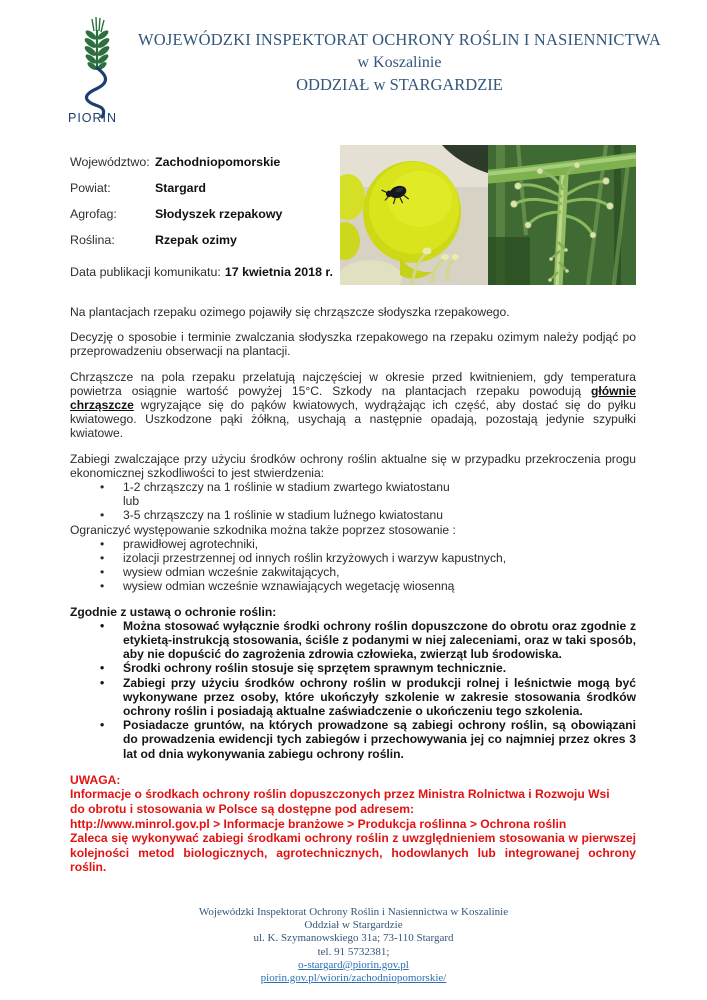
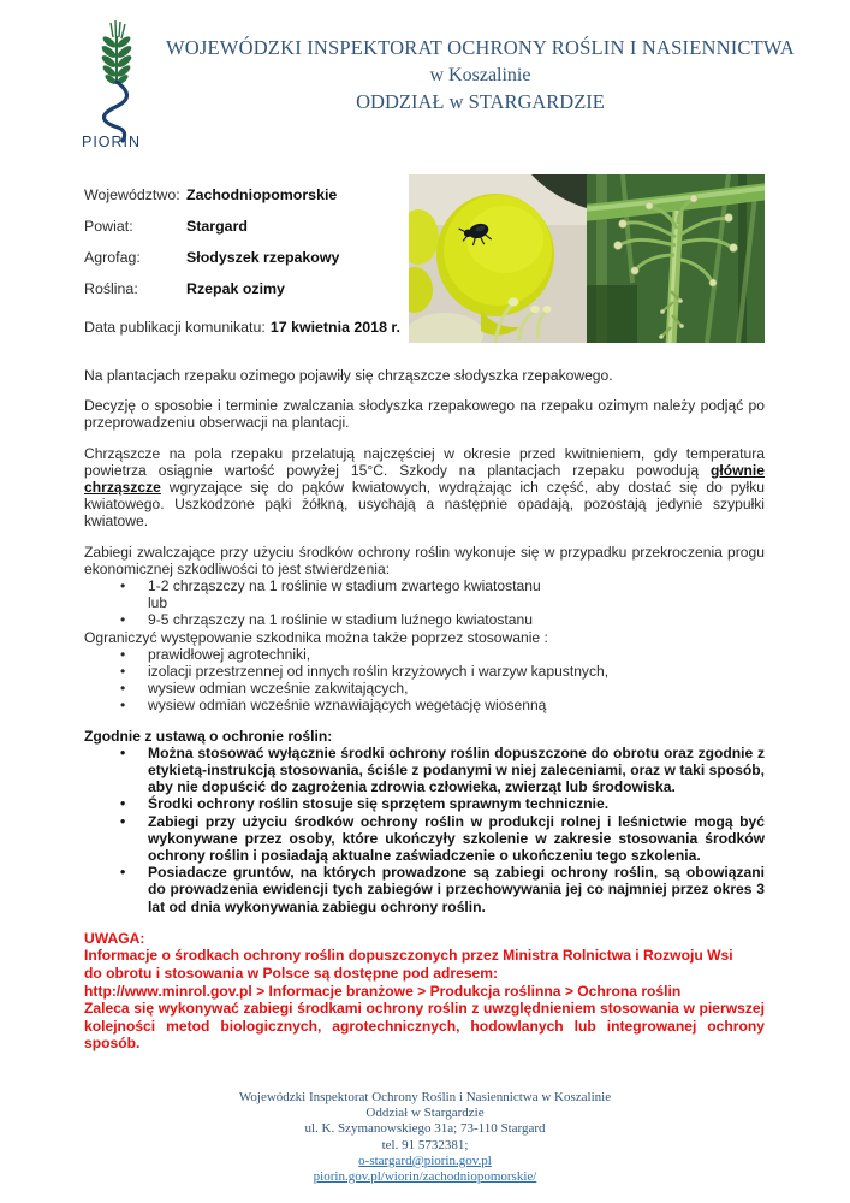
  PIORIN
  WOJEWÓDZKI INSPEKTORAT OCHRONY ROŚLIN I NASIENNICTWA
  w Koszalinie
  ODDZIAŁ w STARGARDZIE
  Województwo: Zachodniopomorskie
  Powiat: Stargard
  Agrofag: Słodyszek rzepakowy
  Roślina: Rzepak ozimy
  Data publikacji komunikatu: 17 kwietnia 2018 r.
  Na plantacjach rzepaku ozimego pojawiły się chrząszcze słodyszka rzepakowego.
  Decyzję o sposobie i terminie zwalczania słodyszka rzepakowego na rzepaku ozimym należy podjąć po przeprowadzeniu obserwacji na plantacji.
  Chrząszcze na pola rzepaku przelatują najczęściej w okresie przed kwitnieniem, gdy temperatura powietrza osiągnie wartość powyżej 15°C. Szkody na plantacjach rzepaku powodują głównie chrząszcze wgryzające się do pąków kwiatowych, wydrążając ich część, aby dostać się do pyłku kwiatowego. Uszkodzone pąki żółkną, usychają a następnie opadają, pozostają jedynie szypułki kwiatowe.
- Zabiegi zwalczające przy użyciu środków ochrony roślin aktualne się w przypadku przekroczenia progu ekonomicznej szkodliwości to jest stwierdzenia:
+ Zabiegi zwalczające przy użyciu środków ochrony roślin wykonuje się w przypadku przekroczenia progu ekonomicznej szkodliwości to jest stwierdzenia:
  1-2 chrząszczy na 1 roślinie w stadium zwartego kwiatostanu
  lub
- 3-5 chrząszczy na 1 roślinie w stadium luźnego kwiatostanu
+ 9-5 chrząszczy na 1 roślinie w stadium luźnego kwiatostanu
  Ograniczyć występowanie szkodnika można także poprzez stosowanie :
  prawidłowej agrotechniki,
  izolacji przestrzennej od innych roślin krzyżowych i warzyw kapustnych,
  wysiew odmian wcześnie zakwitających,
  wysiew odmian wcześnie wznawiających wegetację wiosenną
  Zgodnie z ustawą o ochronie roślin:
  Można stosować wyłącznie środki ochrony roślin dopuszczone do obrotu oraz zgodnie z etykietą-instrukcją stosowania, ściśle z podanymi w niej zaleceniami, oraz w taki sposób, aby nie dopuścić do zagrożenia zdrowia człowieka, zwierząt lub środowiska.
  Środki ochrony roślin stosuje się sprzętem sprawnym technicznie.
  Zabiegi przy użyciu środków ochrony roślin w produkcji rolnej i leśnictwie mogą być wykonywane przez osoby, które ukończyły szkolenie w zakresie stosowania środków ochrony roślin i posiadają aktualne zaświadczenie o ukończeniu tego szkolenia.
  Posiadacze gruntów, na których prowadzone są zabiegi ochrony roślin, są obowiązani do prowadzenia ewidencji tych zabiegów i przechowywania jej co najmniej przez okres 3 lat od dnia wykonywania zabiegu ochrony roślin.
  UWAGA:
  Informacje o środkach ochrony roślin dopuszczonych przez Ministra Rolnictwa i Rozwoju Wsi
  do obrotu i stosowania w Polsce są dostępne pod adresem:
  http://www.minrol.gov.pl > Informacje branżowe > Produkcja roślinna > Ochrona roślin
- Zaleca się wykonywać zabiegi środkami ochrony roślin z uwzględnieniem stosowania w pierwszej kolejności metod biologicznych, agrotechnicznych, hodowlanych lub integrowanej ochrony roślin.
+ Zaleca się wykonywać zabiegi środkami ochrony roślin z uwzględnieniem stosowania w pierwszej kolejności metod biologicznych, agrotechnicznych, hodowlanych lub integrowanej ochrony sposób.
  Wojewódzki Inspektorat Ochrony Roślin i Nasiennictwa w Koszalinie
  Oddział w Stargardzie
  ul. K. Szymanowskiego 31a; 73-110 Stargard
  tel. 91 5732381;
  o-stargard@piorin.gov.pl
  piorin.gov.pl/wiorin/zachodniopomorskie/
